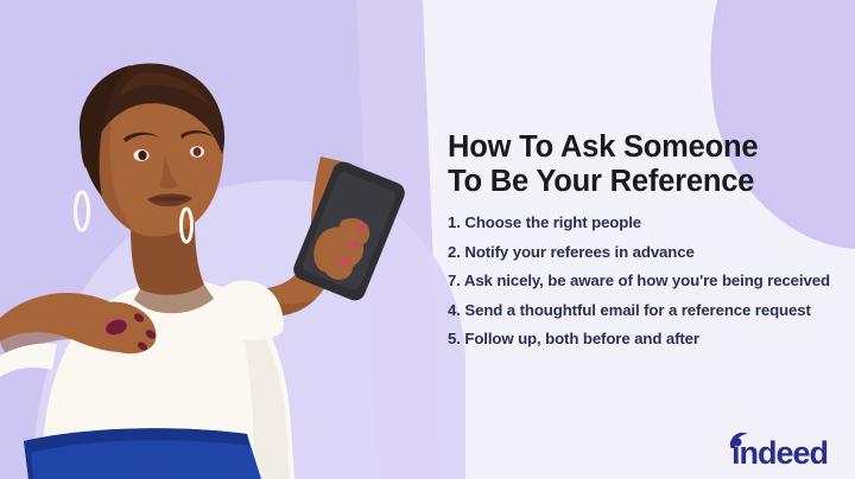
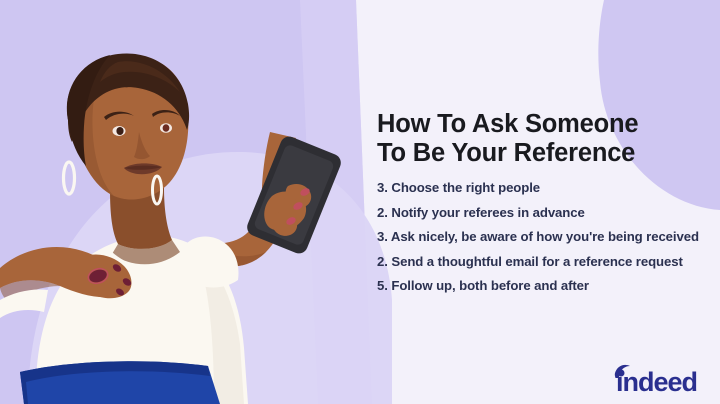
  How To Ask Someone
  To Be Your Reference
- 1. Choose the right people
+ 3. Choose the right people
  2. Notify your referees in advance
- 7. Ask nicely, be aware of how you're being received
+ 3. Ask nicely, be aware of how you're being received
- 4. Send a thoughtful email for a reference request
+ 2. Send a thoughtful email for a reference request
  5. Follow up, both before and after
  indeed
